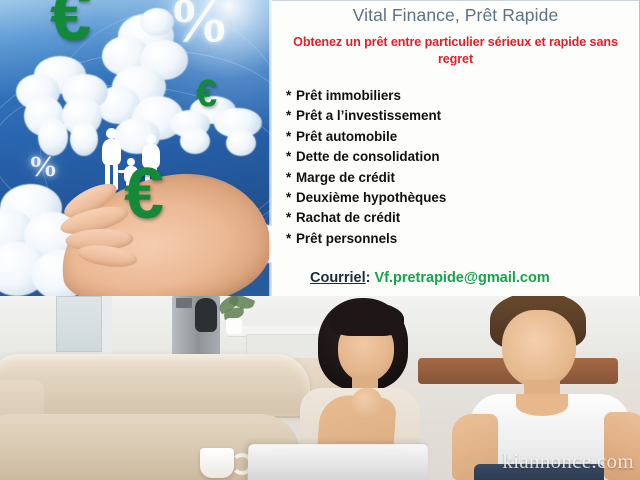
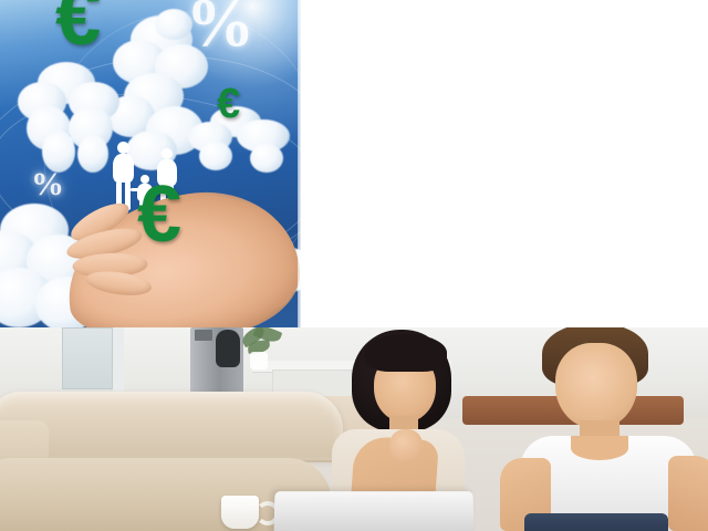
  %
  %
  €
  €
  €
- Vital Finance, Prêt Rapide
- Obtenez un prêt entre particulier sérieux et rapide sans regret
- * Prêt immobiliers
- * Prêt a l’investissement
- * Prêt automobile
- * Dette de consolidation
- * Marge de crédit
- * Deuxième hypothèques
- * Rachat de crédit
- * Prêt personnels
- Courriel: Vf.pretrapide@gmail.com
- kiannonce.com
